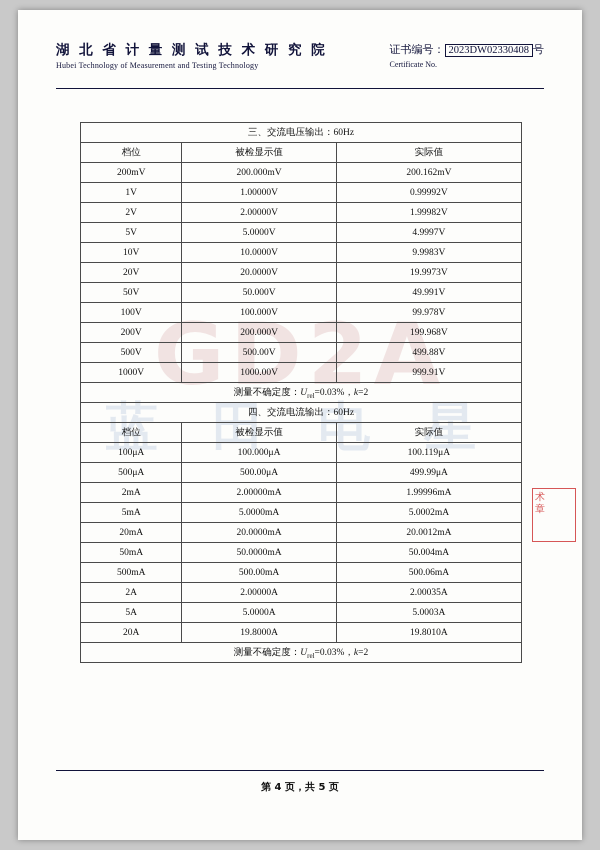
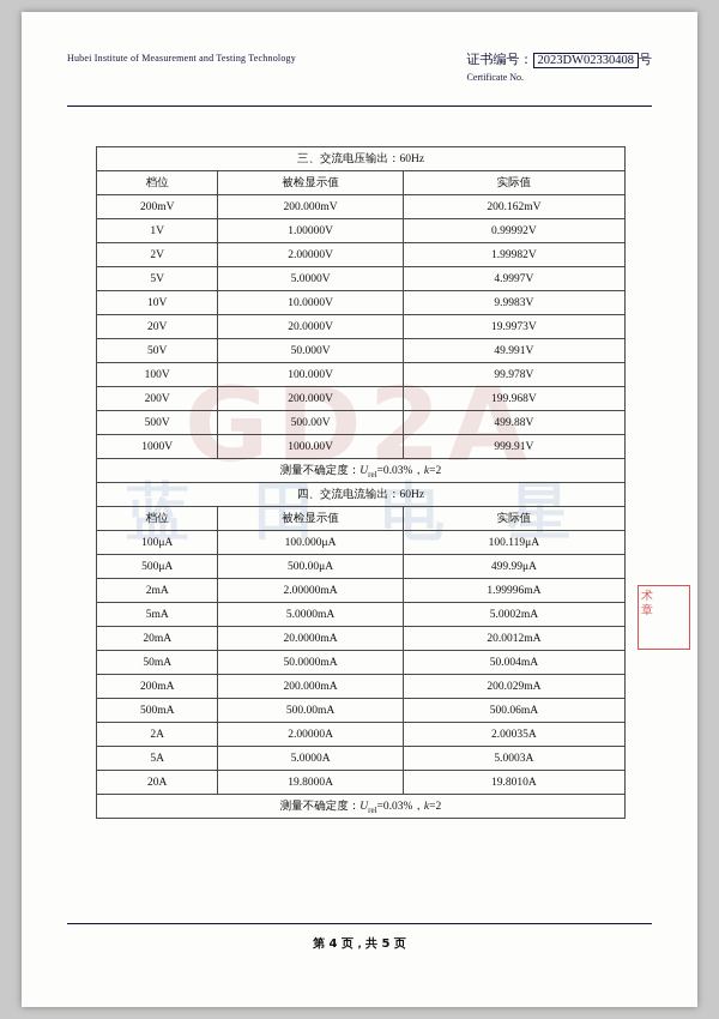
  GD2A
  蓝 田 电 星
- 湖 北 省 计 量 测 试 技 术 研 究 院
- Hubei Technology of Measurement and Testing Technology
+ Hubei Institute of Measurement and Testing Technology
  证书编号： 2023DW02330408 号
  Certificate No.
  三、交流电压输出：60Hz
  档位	被检显示值	实际值
  200mV	200.000mV	200.162mV
  1V	1.00000V	0.99992V
  2V	2.00000V	1.99982V
  5V	5.0000V	4.9997V
  10V	10.0000V	9.9983V
  20V	20.0000V	19.9973V
  50V	50.000V	49.991V
  100V	100.000V	99.978V
  200V	200.000V	199.968V
  500V	500.00V	499.88V
  1000V	1000.00V	999.91V
  测量不确定度：Urel=0.03%，k=2
  四、交流电流输出：60Hz
  档位	被检显示值	实际值
  100μA	100.000μA	100.119μA
  500μA	500.00μA	499.99μA
  2mA	2.00000mA	1.99996mA
  5mA	5.0000mA	5.0002mA
  20mA	20.0000mA	20.0012mA
  50mA	50.0000mA	50.004mA
+ 200mA	200.000mA	200.029mA
  500mA	500.00mA	500.06mA
  2A	2.00000A	2.00035A
  5A	5.0000A	5.0003A
  20A	19.8000A	19.8010A
  测量不确定度：Urel=0.03%，k=2
  术
  章
  第 4 页，共 5 页
